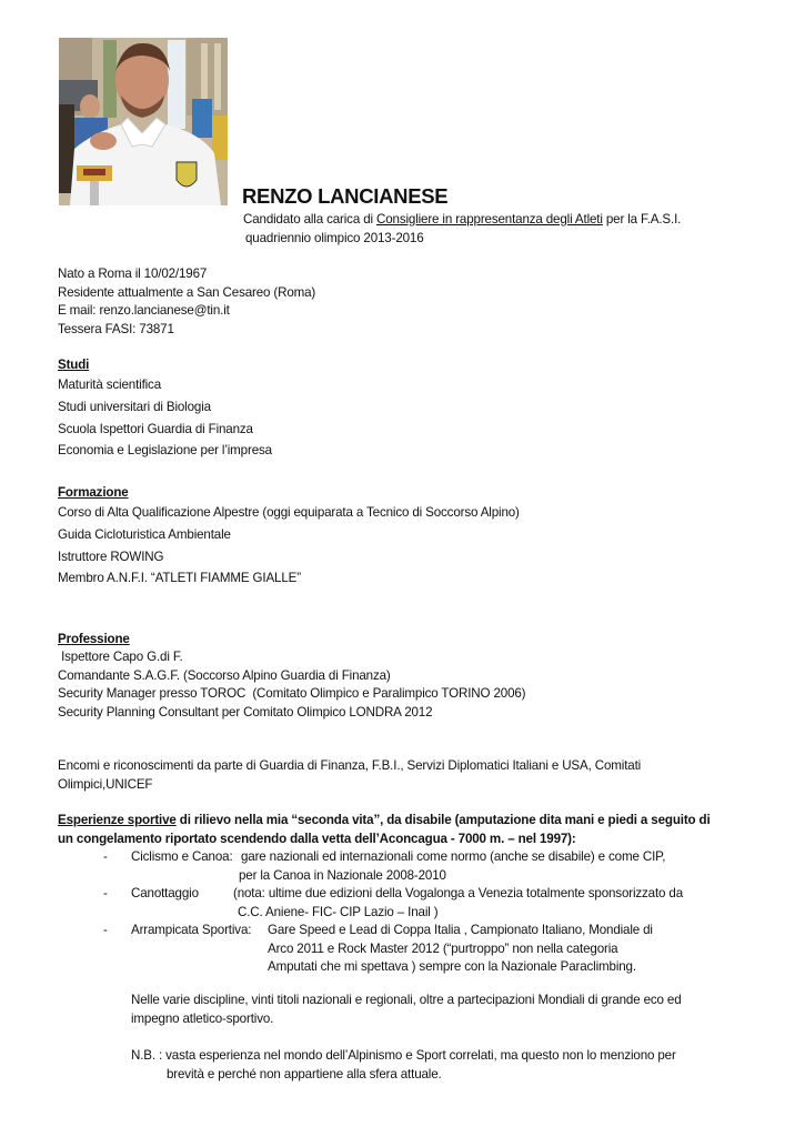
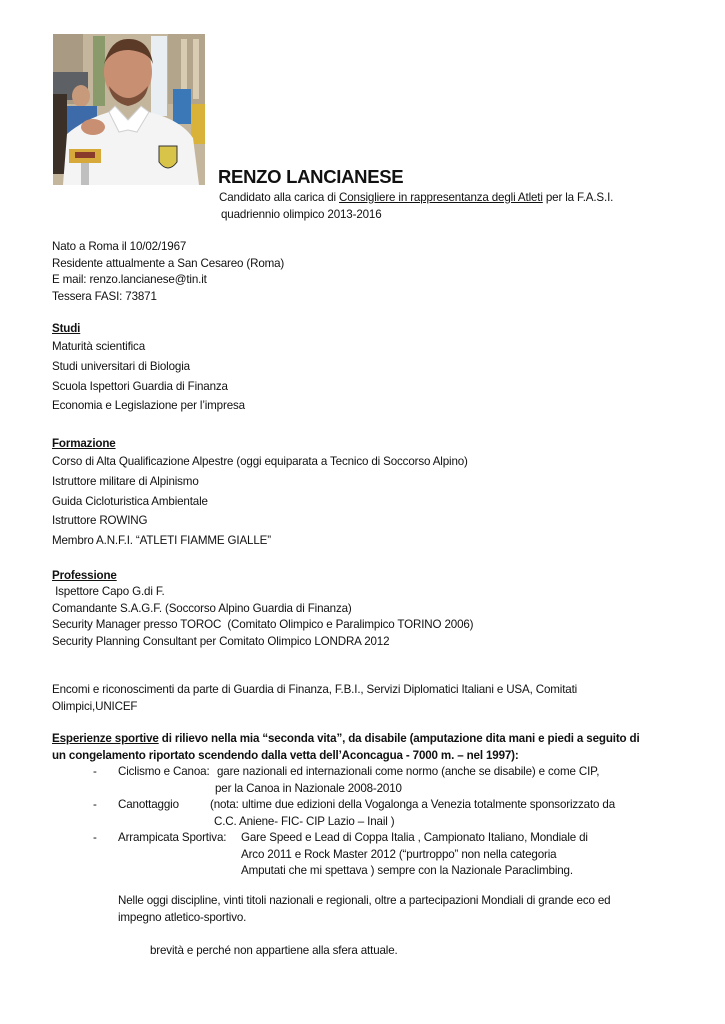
  RENZO LANCIANESE
  Candidato alla carica di Consigliere in rappresentanza degli Atleti per la F.A.S.I.
  quadriennio olimpico 2013-2016
  Nato a Roma il 10/02/1967
  Residente attualmente a San Cesareo (Roma)
  E mail: renzo.lancianese@tin.it
  Tessera FASI: 73871
  Studi
  Maturità scientifica
  Studi universitari di Biologia
  Scuola Ispettori Guardia di Finanza
  Economia e Legislazione per l’impresa
  Formazione
  Corso di Alta Qualificazione Alpestre (oggi equiparata a Tecnico di Soccorso Alpino)
+ Istruttore militare di Alpinismo
  Guida Cicloturistica Ambientale
  Istruttore ROWING
  Membro A.N.F.I. “ATLETI FIAMME GIALLE”
  Professione
  Ispettore Capo G.di F.
  Comandante S.A.G.F. (Soccorso Alpino Guardia di Finanza)
  Security Manager presso TOROC (Comitato Olimpico e Paralimpico TORINO 2006)
  Security Planning Consultant per Comitato Olimpico LONDRA 2012
  Encomi e riconoscimenti da parte di Guardia di Finanza, F.B.I., Servizi Diplomatici Italiani e USA, Comitati
  Olimpici,UNICEF
  Esperienze sportive di rilievo nella mia “seconda vita”, da disabile (amputazione dita mani e piedi a seguito di
  un congelamento riportato scendendo dalla vetta dell’Aconcagua - 7000 m. – nel 1997):
  -
  Ciclismo e Canoa:
  gare nazionali ed internazionali come normo (anche se disabile) e come CIP,
  per la Canoa in Nazionale 2008-2010
  -
  Canottaggio
  (nota: ultime due edizioni della Vogalonga a Venezia totalmente sponsorizzato da
  C.C. Aniene- FIC- CIP Lazio – Inail )
  -
  Arrampicata Sportiva:
  Gare Speed e Lead di Coppa Italia , Campionato Italiano, Mondiale di
  Arco 2011 e Rock Master 2012 (“purtroppo” non nella categoria
  Amputati che mi spettava ) sempre con la Nazionale Paraclimbing.
- Nelle varie discipline, vinti titoli nazionali e regionali, oltre a partecipazioni Mondiali di grande eco ed
+ Nelle oggi discipline, vinti titoli nazionali e regionali, oltre a partecipazioni Mondiali di grande eco ed
  impegno atletico-sportivo.
- N.B. : vasta esperienza nel mondo dell’Alpinismo e Sport correlati, ma questo non lo menziono per
  brevità e perché non appartiene alla sfera attuale.
